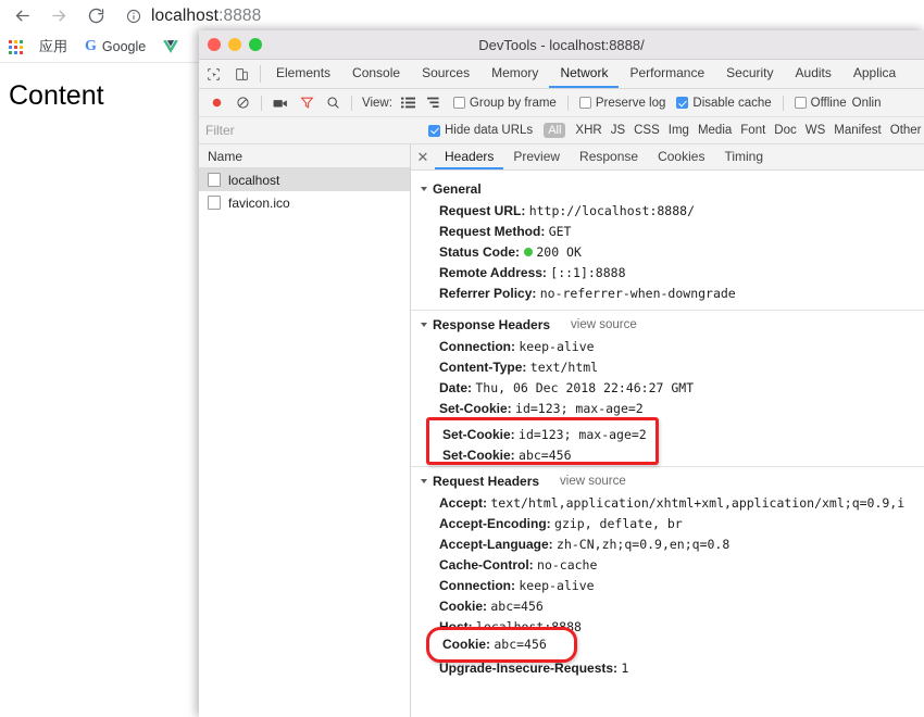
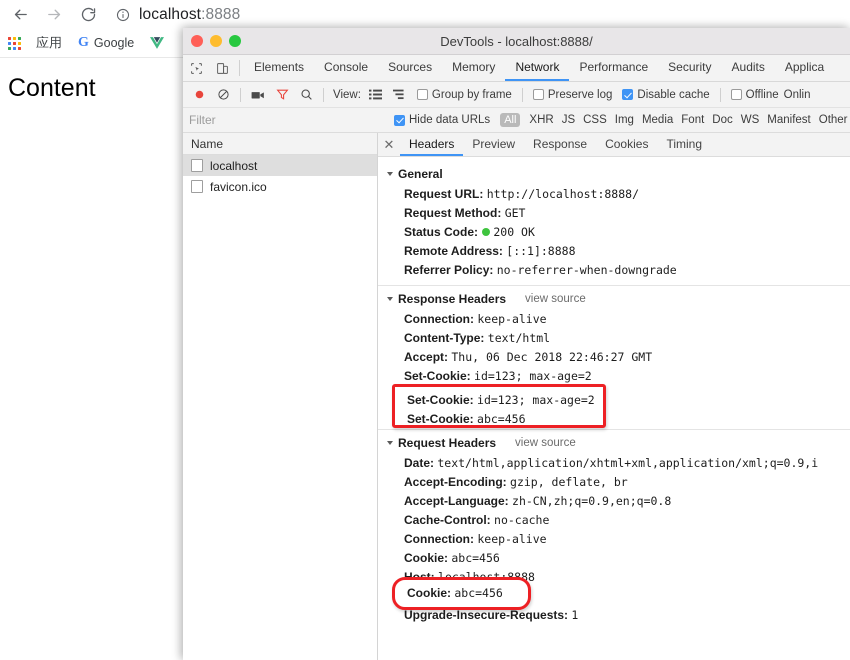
  localhost
  :8888
  应用
  G
  Google
  Content
  DevTools - localhost:8888/
  Elements
  Console
  Sources
  Memory
  Network
  Performance
  Security
  Audits
  Applica
  View:
  Group by frame
  Preserve log
  Disable cache
  Offline
  Onlin
  Filter
  Hide data URLs
  All
  XHR
  JS
  CSS
  Img
  Media
  Font
  Doc
  WS
  Manifest
  Other
  Name
  localhost
  favicon.ico
  ✕
  Headers
  Preview
  Response
  Cookies
  Timing
  General
  Request URL: http://localhost:8888/
  Request Method: GET
  Status Code: 200 OK
  Remote Address: [::1]:8888
  Referrer Policy: no-referrer-when-downgrade
  Response Headers
  view source
  Connection: keep-alive
  Content-Type: text/html
- Date: Thu, 06 Dec 2018 22:46:27 GMT
+ Accept: Thu, 06 Dec 2018 22:46:27 GMT
  Set-Cookie: id=123; max-age=2
  Request Headers
  view source
- Accept: text/html,application/xhtml+xml,application/xml;q=0.9,i
+ Date: text/html,application/xhtml+xml,application/xml;q=0.9,i
  Accept-Encoding: gzip, deflate, br
  Accept-Language: zh-CN,zh;q=0.9,en;q=0.8
  Cache-Control: no-cache
  Connection: keep-alive
  Cookie: abc=456
  Upgrade-Insecure-Requests: 1
  Set-Cookie: id=123; max-age=2
  Set-Cookie: abc=456
  Cookie: abc=456
